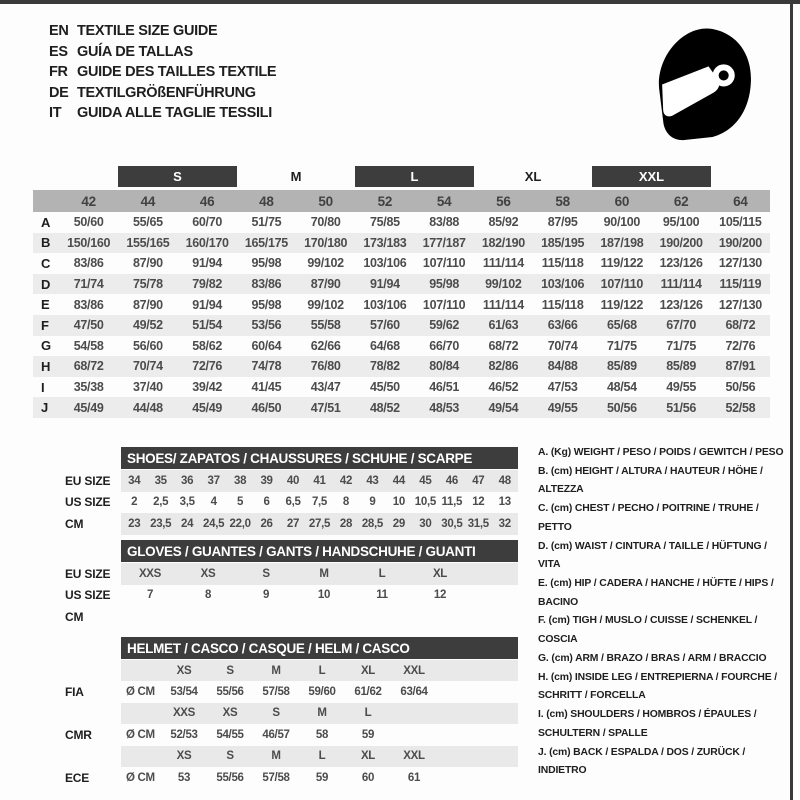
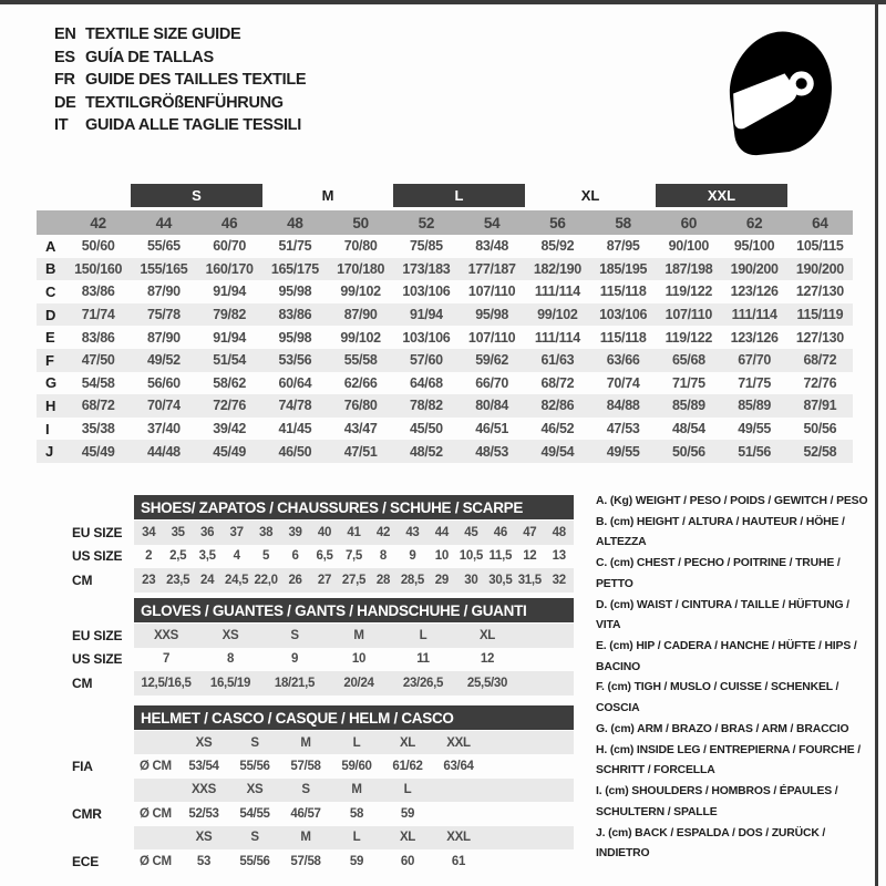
  EN
  TEXTILE SIZE GUIDE
  ES
  GUÍA DE TALLAS
  FR
  GUIDE DES TAILLES TEXTILE
  DE
  TEXTILGRÖßENFÜHRUNG
  IT
  GUIDA ALLE TAGLIE TESSILI
  S
  M
  L
  XL
  XXL
  42
  44
  46
  48
  50
  52
  54
  56
  58
  60
  62
  64
  A
  50/60
  55/65
  60/70
  51/75
  70/80
  75/85
- 83/88
+ 83/48
  85/92
  87/95
  90/100
  95/100
  105/115
  B
  150/160
  155/165
  160/170
  165/175
  170/180
  173/183
  177/187
  182/190
  185/195
  187/198
  190/200
  190/200
  C
  83/86
  87/90
  91/94
  95/98
  99/102
  103/106
  107/110
  111/114
  115/118
  119/122
  123/126
  127/130
  D
  71/74
  75/78
  79/82
  83/86
  87/90
  91/94
  95/98
  99/102
  103/106
  107/110
  111/114
  115/119
  E
  83/86
  87/90
  91/94
  95/98
  99/102
  103/106
  107/110
  111/114
  115/118
  119/122
  123/126
  127/130
  F
  47/50
  49/52
  51/54
  53/56
  55/58
  57/60
  59/62
  61/63
  63/66
  65/68
  67/70
  68/72
  G
  54/58
  56/60
  58/62
  60/64
  62/66
  64/68
  66/70
  68/72
  70/74
  71/75
  71/75
  72/76
  H
  68/72
  70/74
  72/76
  74/78
  76/80
  78/82
  80/84
  82/86
  84/88
  85/89
  85/89
  87/91
  I
  35/38
  37/40
  39/42
  41/45
  43/47
  45/50
  46/51
  46/52
  47/53
  48/54
  49/55
  50/56
  J
  45/49
  44/48
  45/49
  46/50
  47/51
  48/52
  48/53
  49/54
  49/55
  50/56
  51/56
  52/58
  SHOES/ ZAPATOS / CHAUSSURES / SCHUHE / SCARPE
  EU SIZE
  34
  35
  36
  37
  38
  39
  40
  41
  42
  43
  44
  45
  46
  47
  48
  US SIZE
  2
  2,5
  3,5
  4
  5
  6
  6,5
  7,5
  8
  9
  10
  10,5
  11,5
  12
  13
  CM
  23
  23,5
  24
  24,5
  22,0
  26
  27
  27,5
  28
  28,5
  29
  30
  30,5
  31,5
  32
  GLOVES / GUANTES / GANTS / HANDSCHUHE / GUANTI
  EU SIZE
  XXS
  XS
  S
  M
  L
  XL
  US SIZE
  7
  8
  9
  10
  11
  12
  CM
+ 12,5/16,5
+ 16,5/19
+ 18/21,5
+ 20/24
+ 23/26,5
+ 25,5/30
  HELMET / CASCO / CASQUE / HELM / CASCO
  XS
  S
  M
  L
  XL
  XXL
  FIA
  Ø CM
  53/54
  55/56
  57/58
  59/60
  61/62
  63/64
  XXS
  XS
  S
  M
  L
  CMR
  Ø CM
  52/53
  54/55
  46/57
  58
  59
  XS
  S
  M
  L
  XL
  XXL
  ECE
  Ø CM
  53
  55/56
  57/58
  59
  60
  61
  A. (Kg) WEIGHT / PESO / POIDS / GEWITCH / PESO
  B. (cm) HEIGHT / ALTURA / HAUTEUR / HÖHE / ALTEZZA
  C. (cm) CHEST / PECHO / POITRINE / TRUHE / PETTO
  D. (cm) WAIST / CINTURA / TAILLE / HÜFTUNG / VITA
  E. (cm) HIP / CADERA / HANCHE / HÜFTE / HIPS / BACINO
  F. (cm) TIGH / MUSLO / CUISSE / SCHENKEL / COSCIA
  G. (cm) ARM / BRAZO / BRAS / ARM / BRACCIO
  H. (cm) INSIDE LEG / ENTREPIERNA / FOURCHE / SCHRITT / FORCELLA
  I. (cm) SHOULDERS / HOMBROS / ÉPAULES / SCHULTERN / SPALLE
  J. (cm) BACK / ESPALDA / DOS / ZURÜCK / INDIETRO
